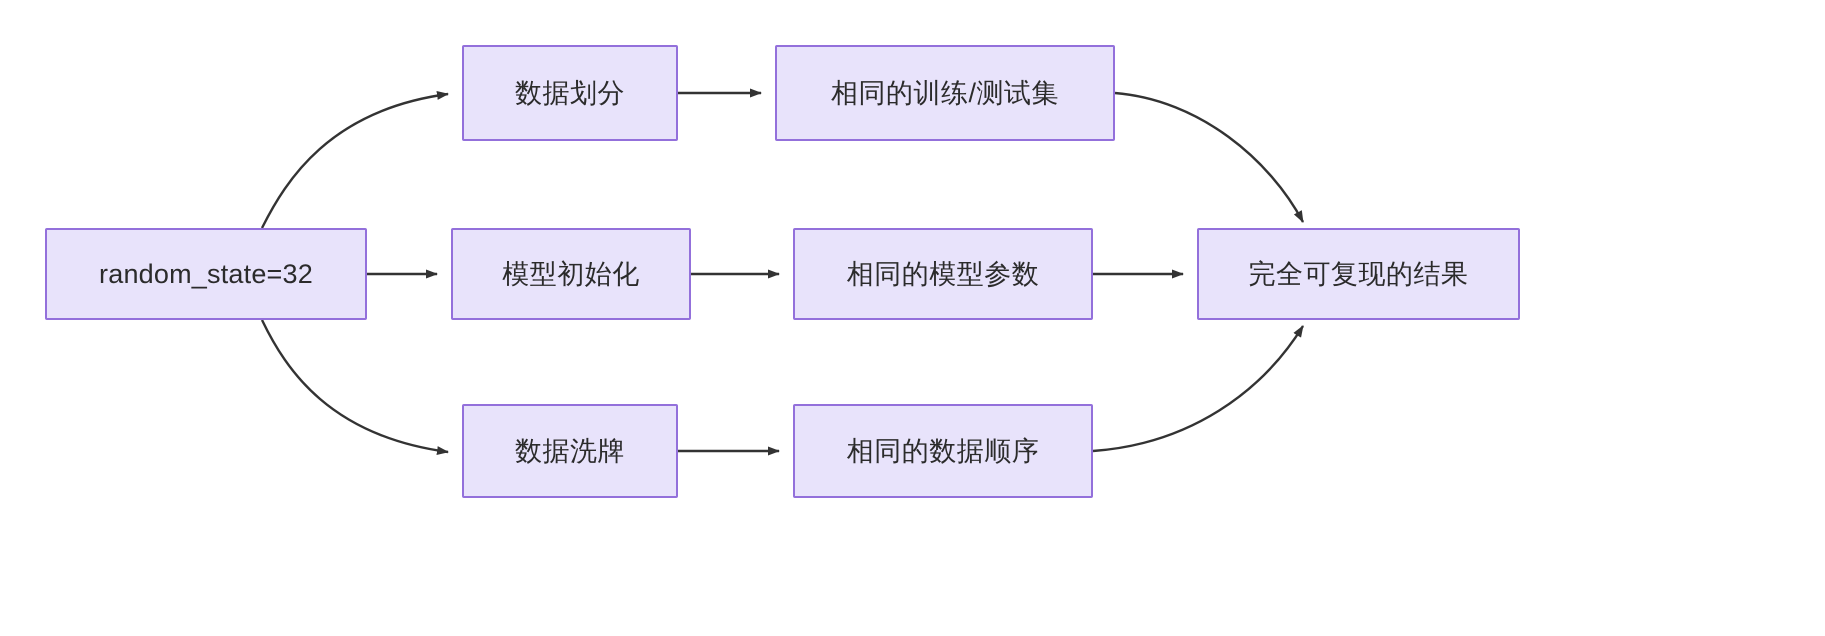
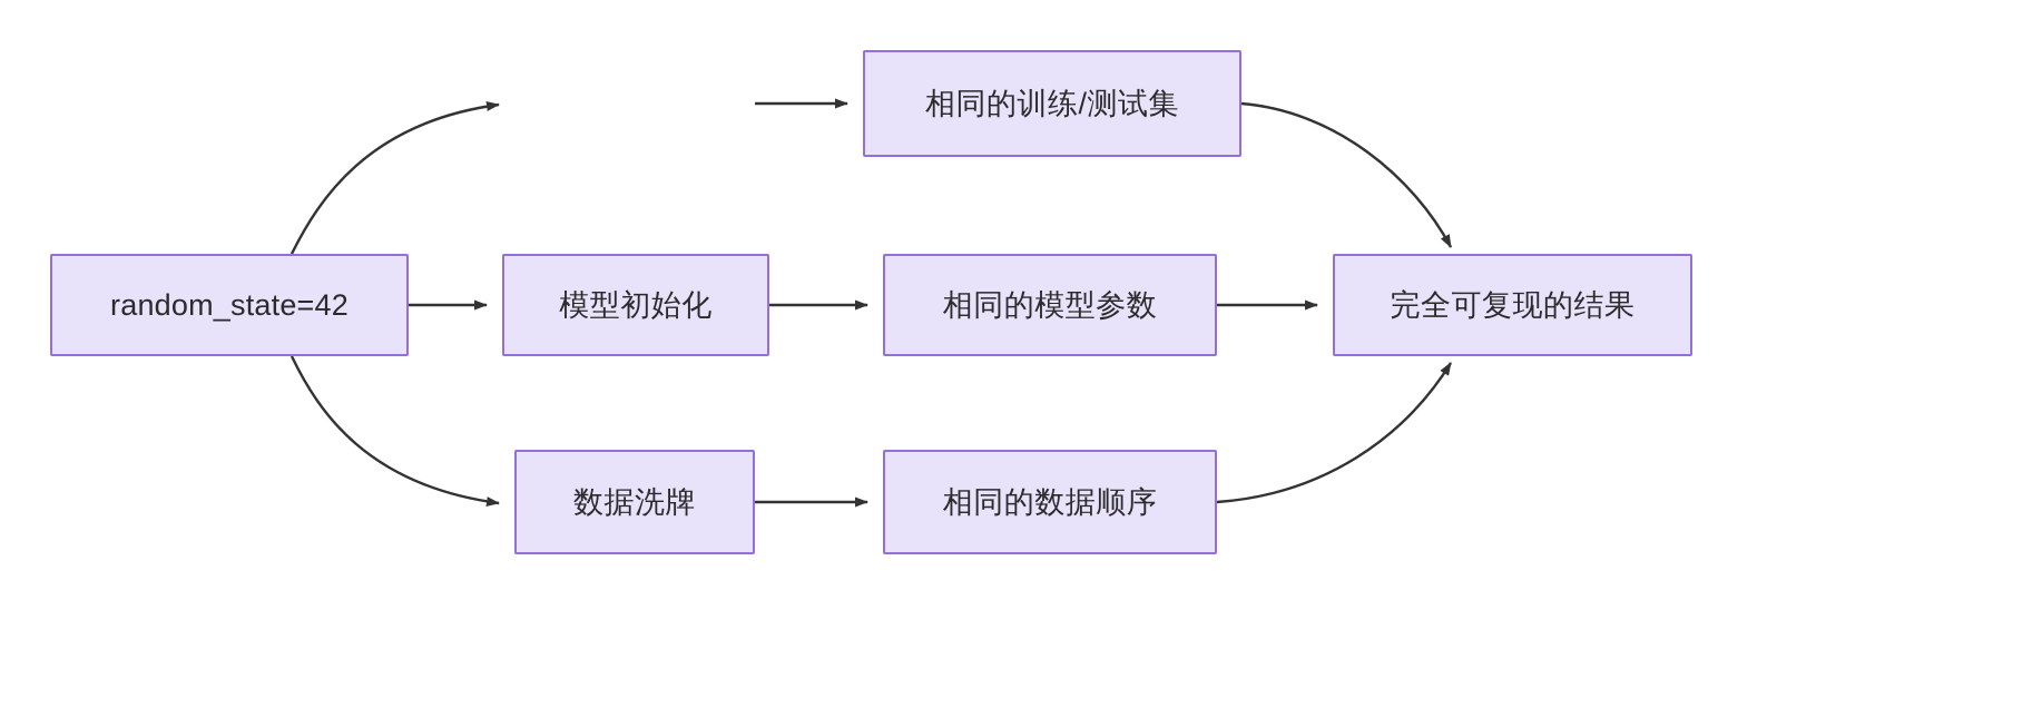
- random_state=32
+ random_state=42
- 数据划分
  模型初始化
  数据洗牌
  相同的训练/测试集
  相同的模型参数
  相同的数据顺序
  完全可复现的结果
